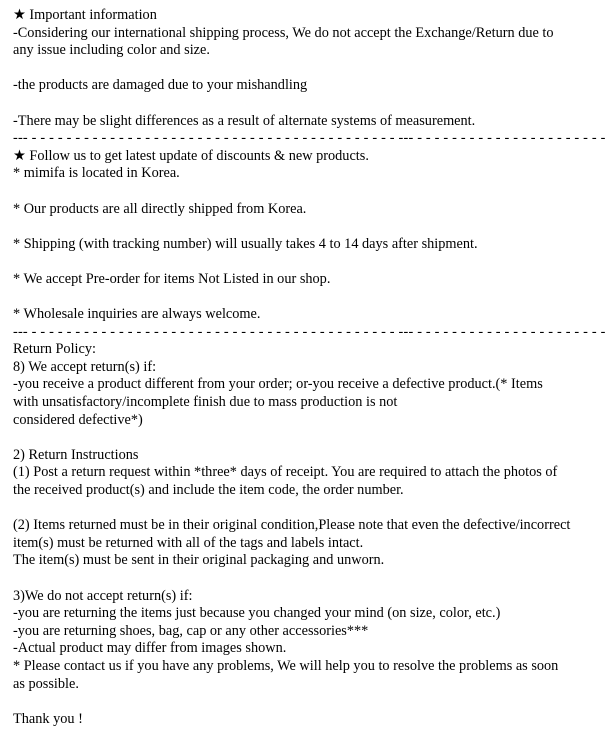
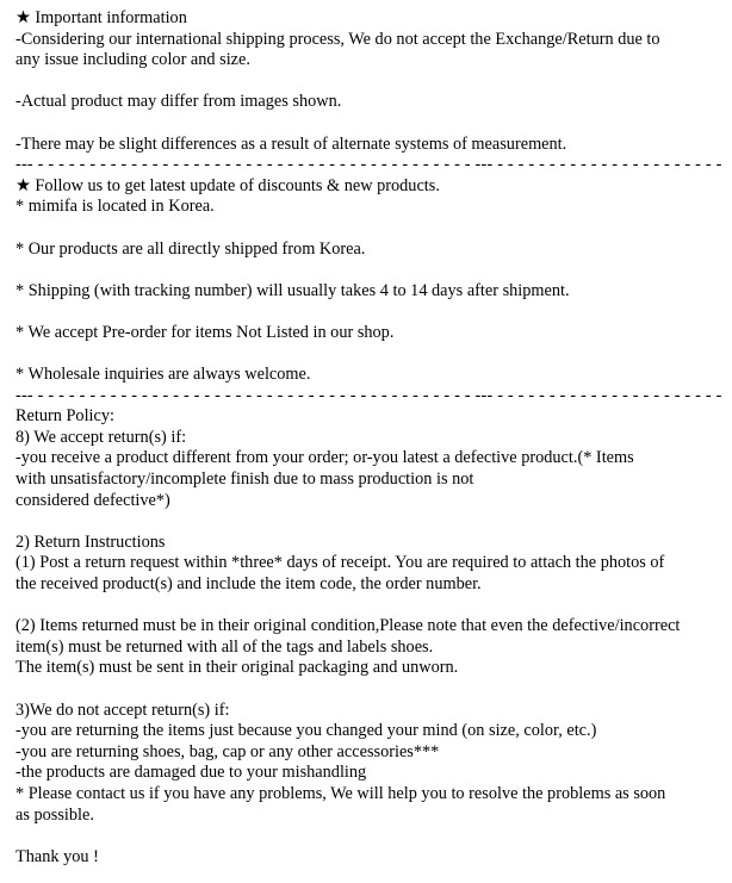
  ★ Important information
  -Considering our international shipping process, We do not accept the Exchange/Return due to
  any issue including color and size.
- -the products are damaged due to your mishandling
+ -Actual product may differ from images shown.
  -There may be slight differences as a result of alternate systems of measurement.
  --- - - - - - - - - - - - - - - - - - - - - - - - - - - - - - - - - - - - - - - - - - - --- - - - - - - - - - - - - - - - - - - - - - -
  ★ Follow us to get latest update of discounts & new products.
  * mimifa is located in Korea.
  * Our products are all directly shipped from Korea.
  * Shipping (with tracking number) will usually takes 4 to 14 days after shipment.
  * We accept Pre-order for items Not Listed in our shop.
  * Wholesale inquiries are always welcome.
  --- - - - - - - - - - - - - - - - - - - - - - - - - - - - - - - - - - - - - - - - - - - --- - - - - - - - - - - - - - - - - - - - - - -
  Return Policy:
  8) We accept return(s) if:
- -you receive a product different from your order; or-you receive a defective product.(* Items
+ -you receive a product different from your order; or-you latest a defective product.(* Items
  with unsatisfactory/incomplete finish due to mass production is not
  considered defective*)
  2) Return Instructions
  (1) Post a return request within *three* days of receipt. You are required to attach the photos of
  the received product(s) and include the item code, the order number.
  (2) Items returned must be in their original condition,Please note that even the defective/incorrect
- item(s) must be returned with all of the tags and labels intact.
+ item(s) must be returned with all of the tags and labels shoes.
  The item(s) must be sent in their original packaging and unworn.
  3)We do not accept return(s) if:
  -you are returning the items just because you changed your mind (on size, color, etc.)
  -you are returning shoes, bag, cap or any other accessories***
- -Actual product may differ from images shown.
+ -the products are damaged due to your mishandling
  * Please contact us if you have any problems, We will help you to resolve the problems as soon
  as possible.
  Thank you !
